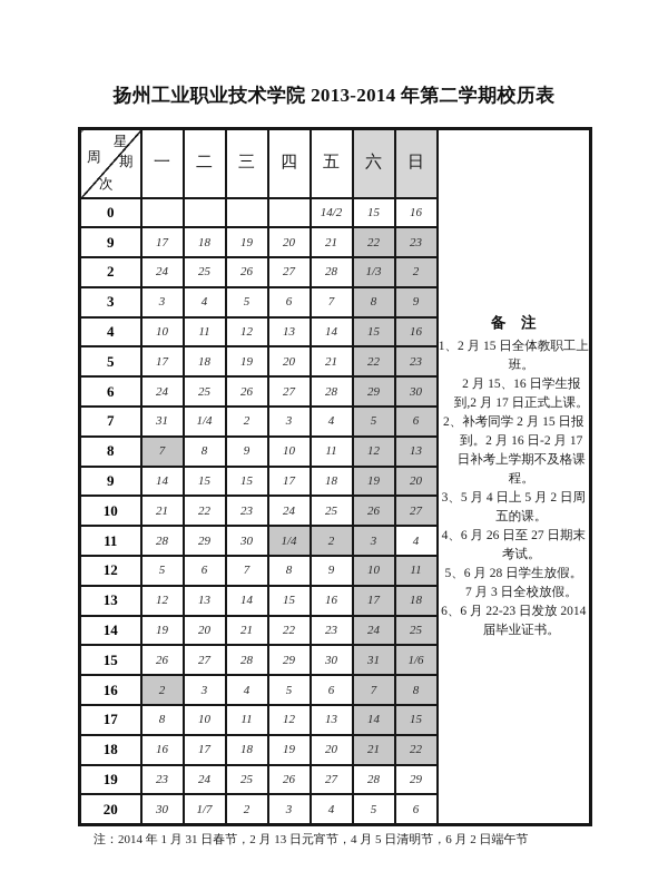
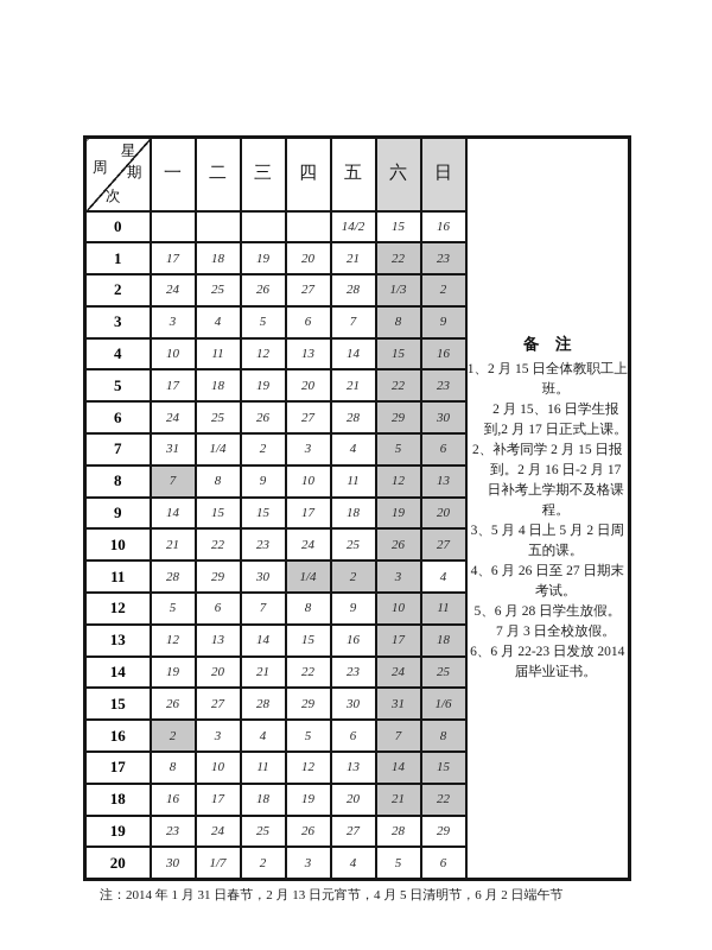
- 扬州工业职业技术学院 2013-2014 年第二学期校历表
  星期周次	一	二	三	四	五	六	日	备 注1、2 月 15 日全体教职工上班。2 月 15、16 日学生报到,2 月 17 日正式上课。2、补考同学 2 月 15 日报到。2 月 16 日-2 月 17 日补考上学期不及格课程。3、5 月 4 日上 5 月 2 日周五的课。4、6 月 26 日至 27 日期末考试。5、6 月 28 日学生放假。7 月 3 日全校放假。6、6 月 22-23 日发放 2014 届毕业证书。
  0					14/2	15	16
- 9	17	18	19	20	21	22	23
+ 1	17	18	19	20	21	22	23
  2	24	25	26	27	28	1/3	2
  3	3	4	5	6	7	8	9
  4	10	11	12	13	14	15	16
  5	17	18	19	20	21	22	23
  6	24	25	26	27	28	29	30
  7	31	1/4	2	3	4	5	6
  8	7	8	9	10	11	12	13
  9	14	15	15	17	18	19	20
  10	21	22	23	24	25	26	27
  11	28	29	30	1/4	2	3	4
  12	5	6	7	8	9	10	11
  13	12	13	14	15	16	17	18
  14	19	20	21	22	23	24	25
  15	26	27	28	29	30	31	1/6
  16	2	3	4	5	6	7	8
  17	8	10	11	12	13	14	15
  18	16	17	18	19	20	21	22
  19	23	24	25	26	27	28	29
  20	30	1/7	2	3	4	5	6
  注：2014 年 1 月 31 日春节，2 月 13 日元宵节，4 月 5 日清明节，6 月 2 日端午节
